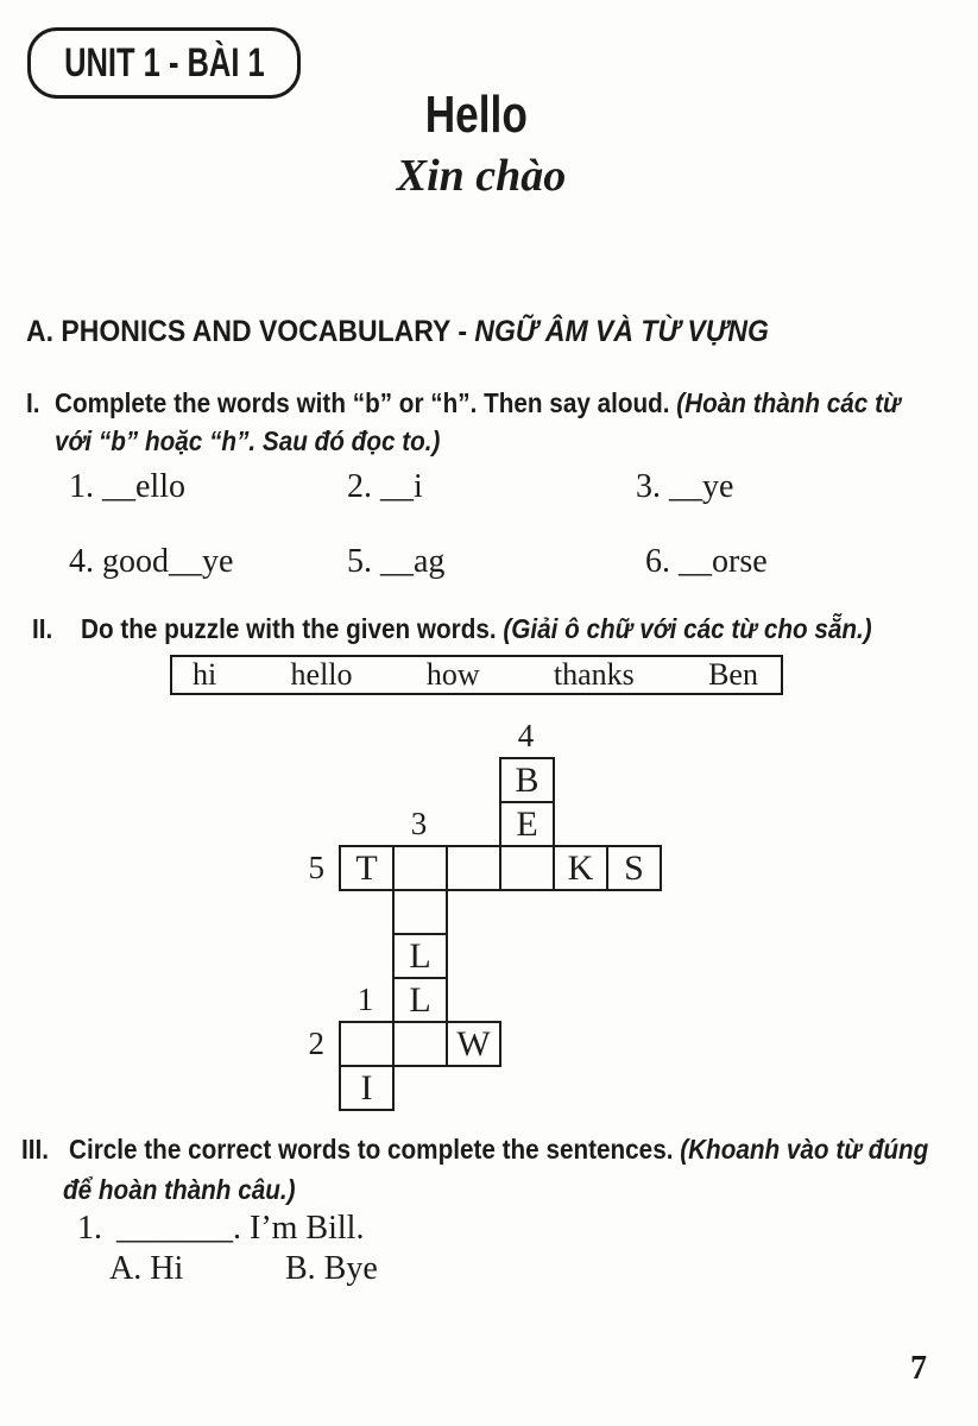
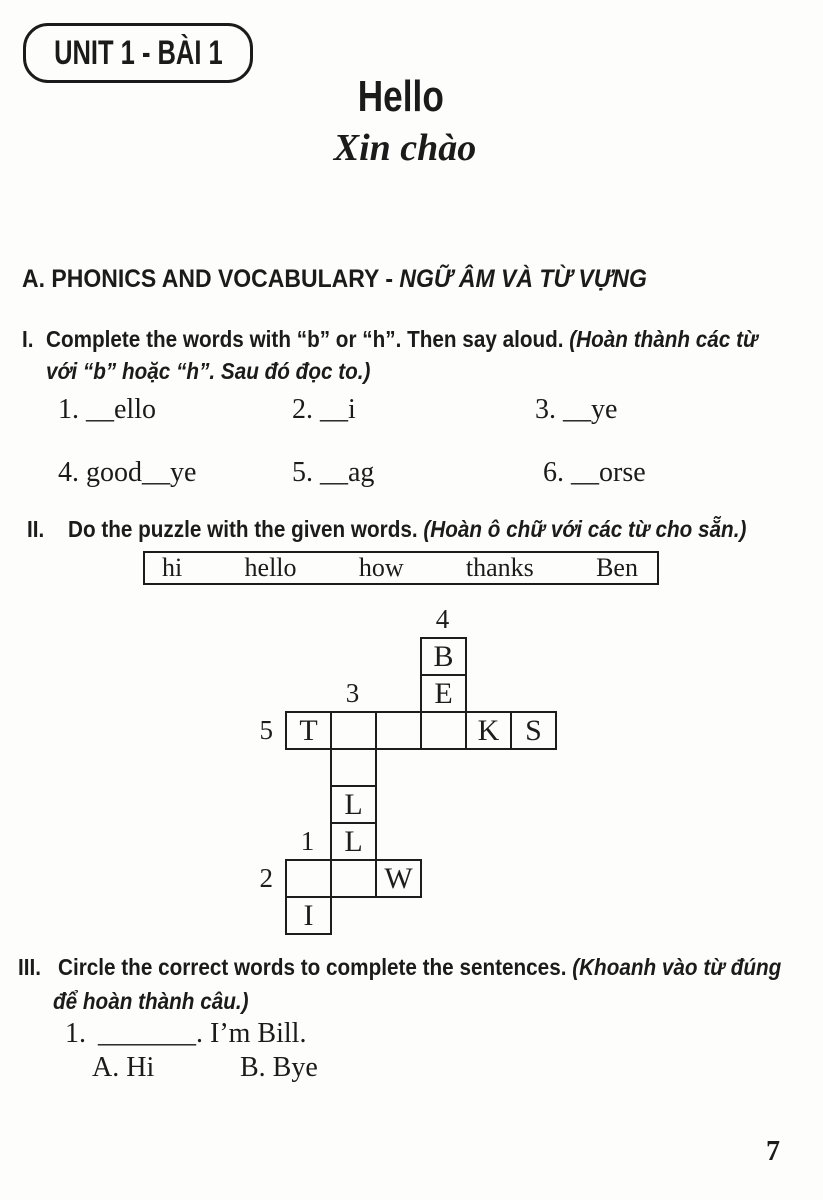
  UNIT 1 - BÀI 1
  Hello
  Xin chào
  A. PHONICS AND VOCABULARY - NGỮ ÂM VÀ TỪ VỰNG
  I.
  Complete the words with “b” or “h”. Then say aloud. (Hoàn thành các từ
  với “b” hoặc “h”. Sau đó đọc to.)
  1. __ello
  2. __i
  3. __ye
  4. good__ye
  5. __ag
  6. __orse
  II.
- Do the puzzle with the given words. (Giải ô chữ với các từ cho sẵn.)
+ Do the puzzle with the given words. (Hoàn ô chữ với các từ cho sẵn.)
  hi
  hello
  how
  thanks
  Ben
  B
  E
  T
  K
  S
  L
  L
  W
  I
  4
  3
  5
  1
  2
  III.
  Circle the correct words to complete the sentences. (Khoanh vào từ đúng
  để hoàn thành câu.)
  1.
  _______. I’m Bill.
  A. Hi
  B. Bye
  7
